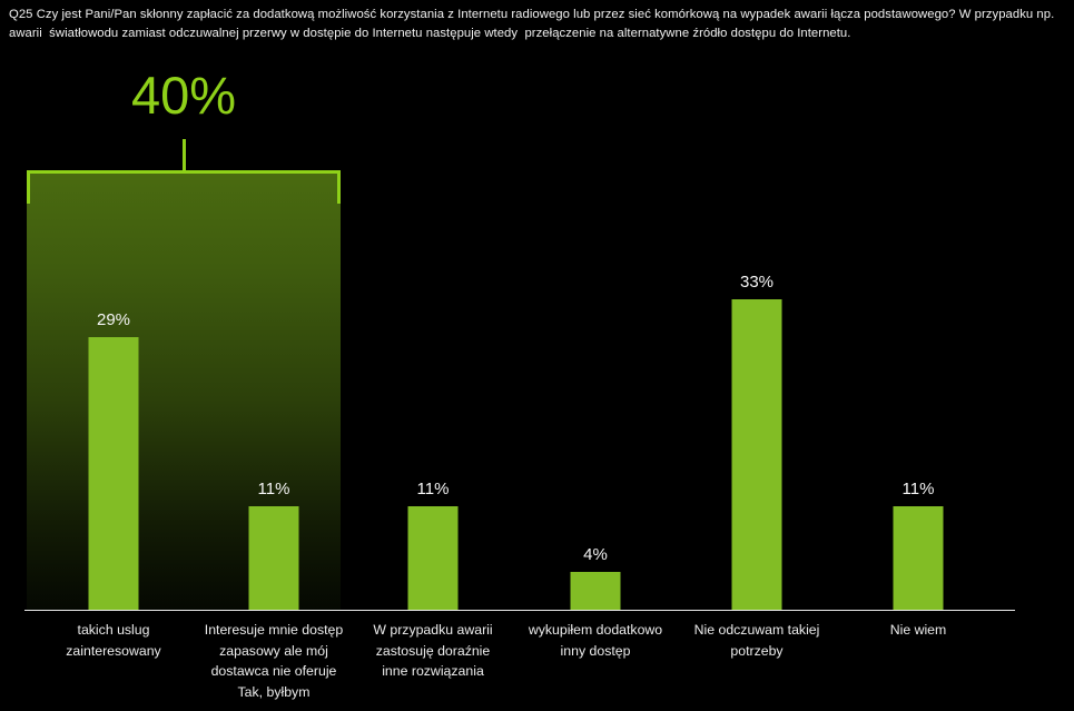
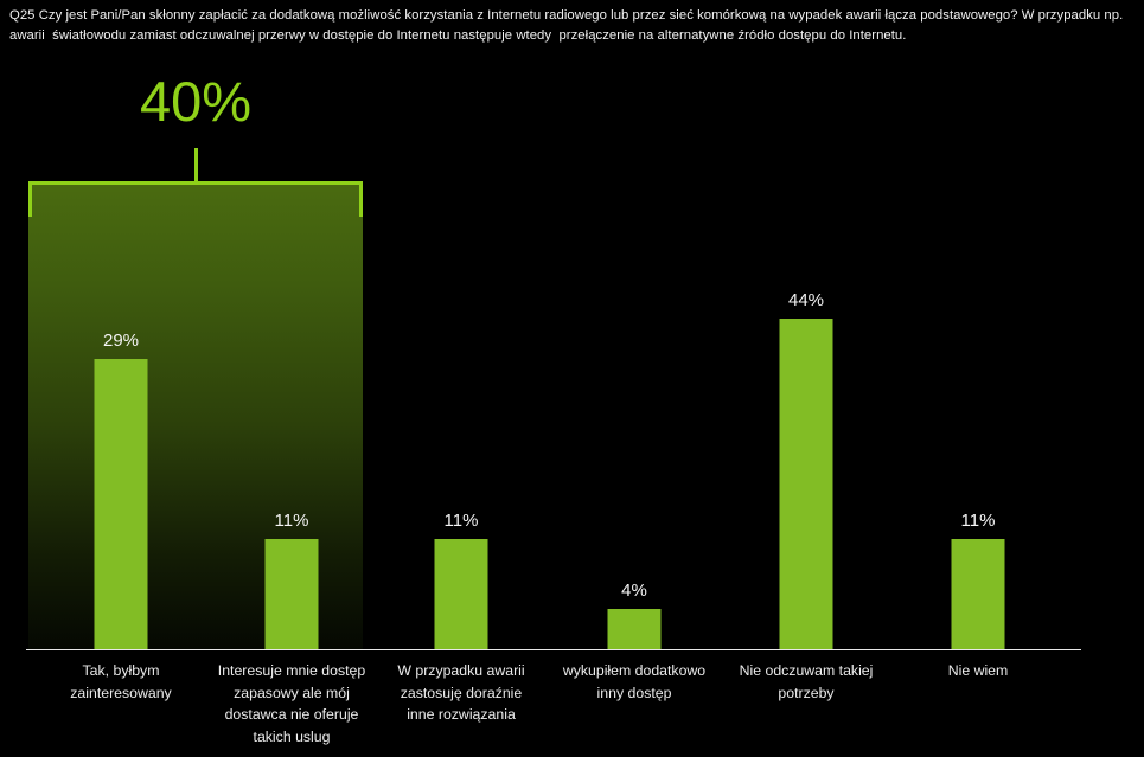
  Q25 Czy jest Pani/Pan skłonny zapłacić za dodatkową możliwość korzystania z Internetu radiowego lub przez sieć komórkową na wypadek awarii łącza podstawowego? W przypadku np. awarii światłowodu zamiast odczuwalnej przerwy w dostępie do Internetu następuje wtedy przełączenie na alternatywne źródło dostępu do Internetu.
  40%
  29%
  11%
  11%
  4%
- 33%
+ 44%
  11%
- takich uslug
+ Tak, byłbym
  zainteresowany
  Interesuje mnie dostęp
  zapasowy ale mój
  dostawca nie oferuje
- Tak, byłbym
+ takich uslug
  W przypadku awarii
  zastosuję doraźnie
  inne rozwiązania
  wykupiłem dodatkowo
  inny dostęp
  Nie odczuwam takiej
  potrzeby
  Nie wiem
